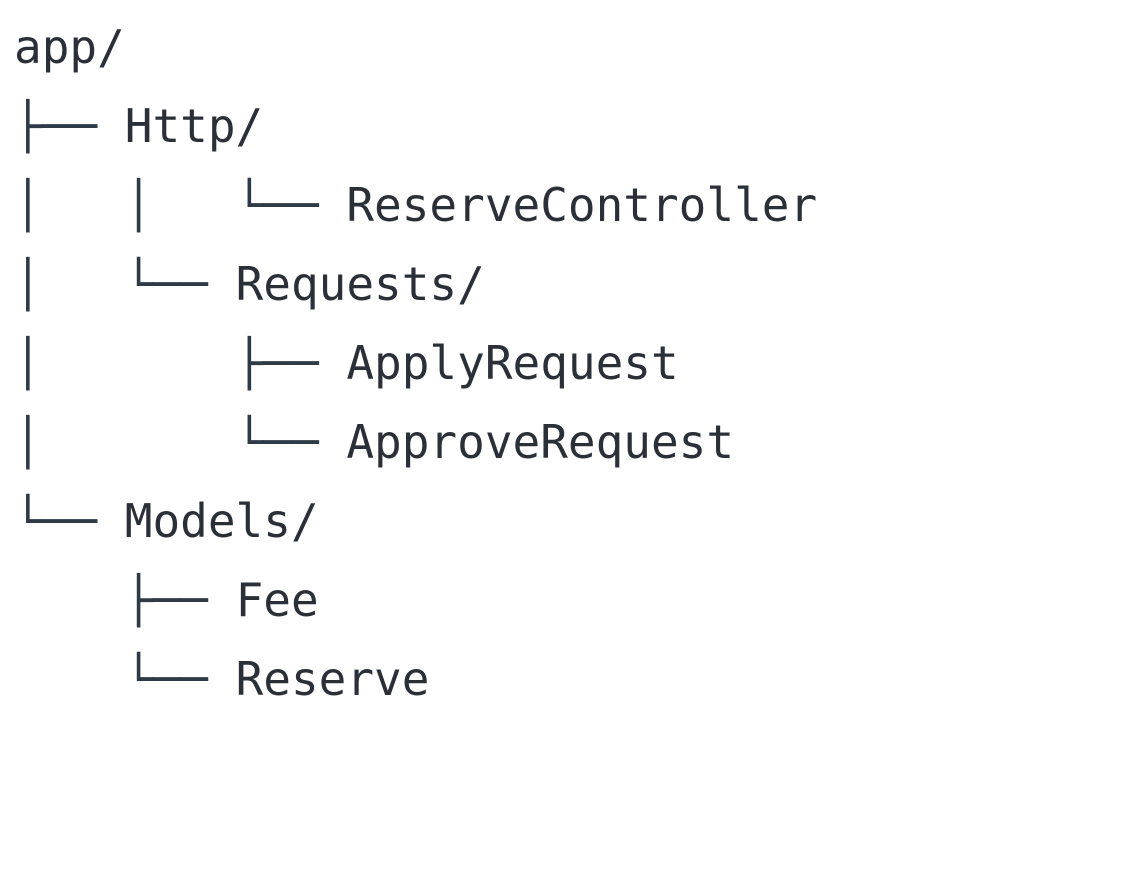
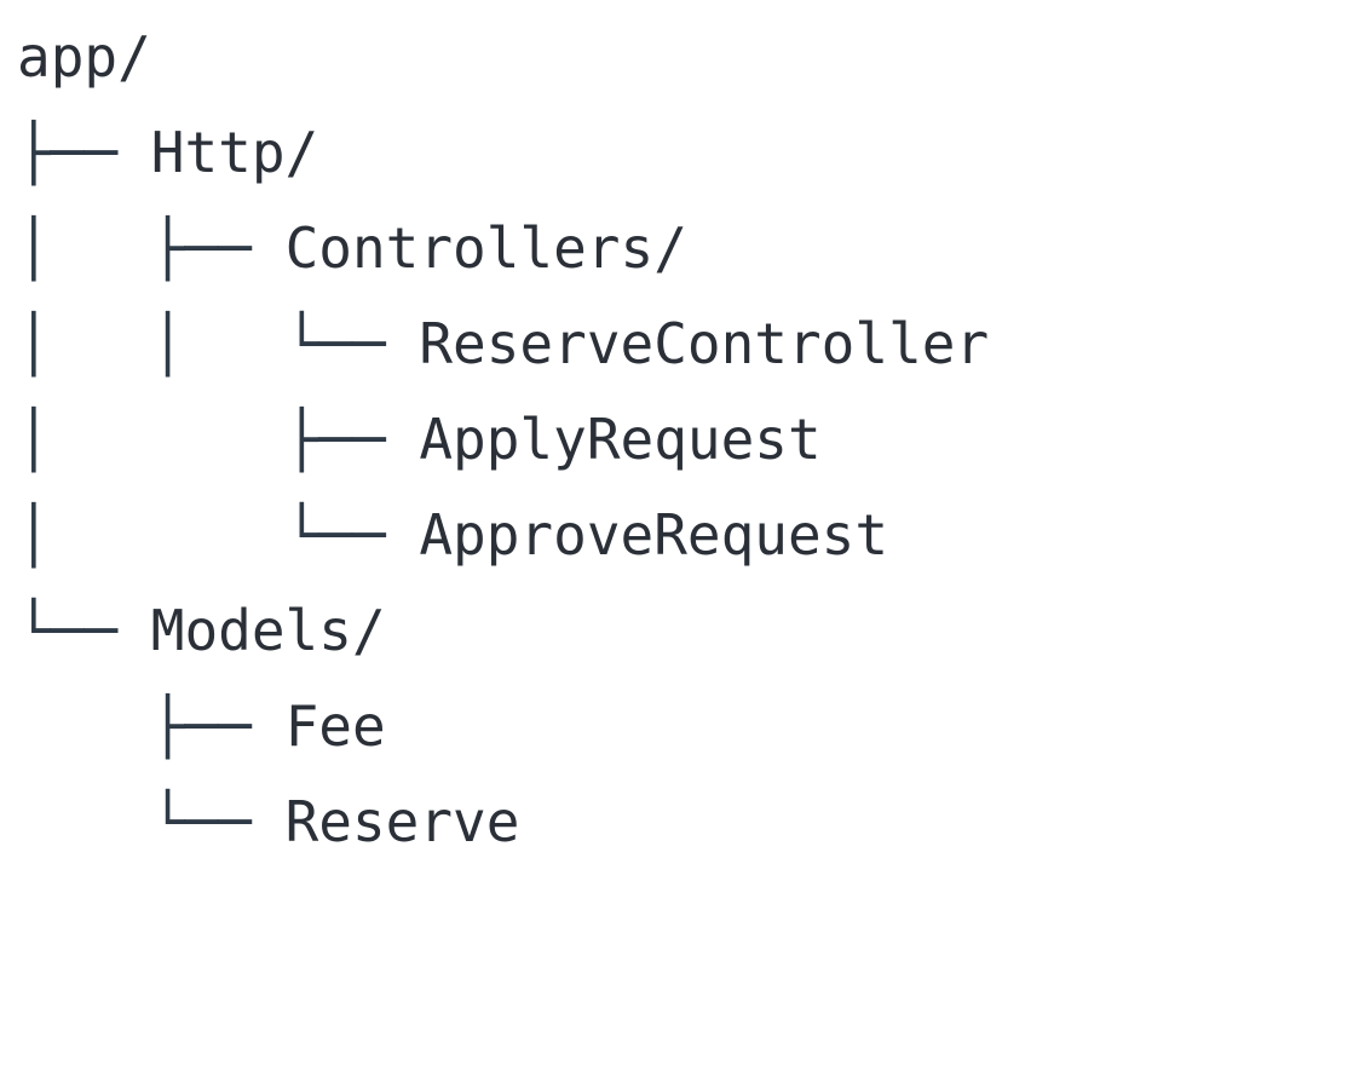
  app/
  ├── Http/
+ │ ├── Controllers/
  │ │ └── ReserveController
- │ └── Requests/
  │ ├── ApplyRequest
  │ └── ApproveRequest
  └── Models/
  ├── Fee
  └── Reserve
